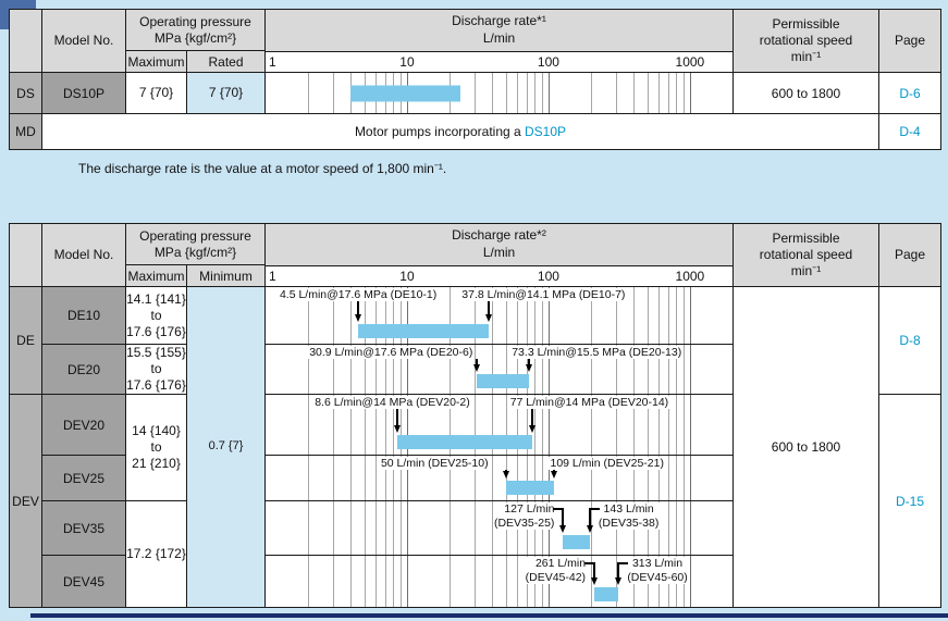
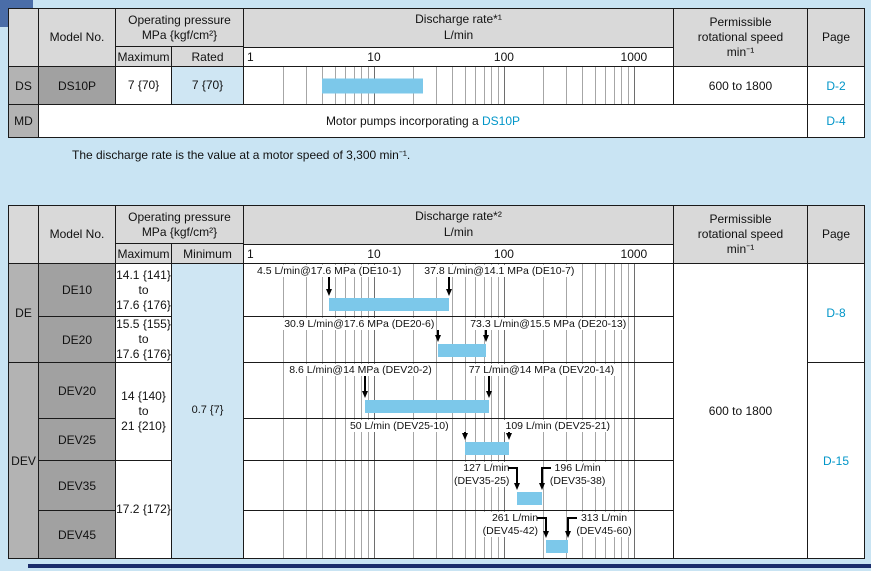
  	Model No.	Operating pressure MPa {kgf/cm²}	Discharge rate*¹ L/min 1 10 100 1000	Permissible rotational speed min⁻¹	Page
  Maximum	Rated
- DS	DS10P	7 {70}	7 {70}		600 to 1800	D-6
+ DS	DS10P	7 {70}	7 {70}		600 to 1800	D-2
  MD	Motor pumps incorporating a DS10P	D-4
- The discharge rate is the value at a motor speed of 1,800 min⁻¹.
+ The discharge rate is the value at a motor speed of 3,300 min⁻¹.
  	Model No.	Operating pressure MPa {kgf/cm²}	Discharge rate*² L/min 1 10 100 1000	Permissible rotational speed min⁻¹	Page
  Maximum	Minimum
  DE	DE10	14.1 {141} to 17.6 {176}	0.7 {7}	4.5 L/min@17.6 MPa (DE10-1) 37.8 L/min@14.1 MPa (DE10-7)	600 to 1800	D-8
  DE20	15.5 {155} to 17.6 {176}	30.9 L/min@17.6 MPa (DE20-6) 73.3 L/min@15.5 MPa (DE20-13)
  DEV	DEV20	14 {140} to 21 {210}	8.6 L/min@14 MPa (DEV20-2) 77 L/min@14 MPa (DEV20-14)	D-15
  DEV25	50 L/min (DEV25-10) 109 L/min (DEV25-21)
- DEV35	17.2 {172}	127 L/min(DEV35-25)143 L/min(DEV35-38)
+ DEV35	17.2 {172}	127 L/min(DEV35-25)196 L/min(DEV35-38)
  DEV45	261 L/min(DEV45-42)313 L/min(DEV45-60)
